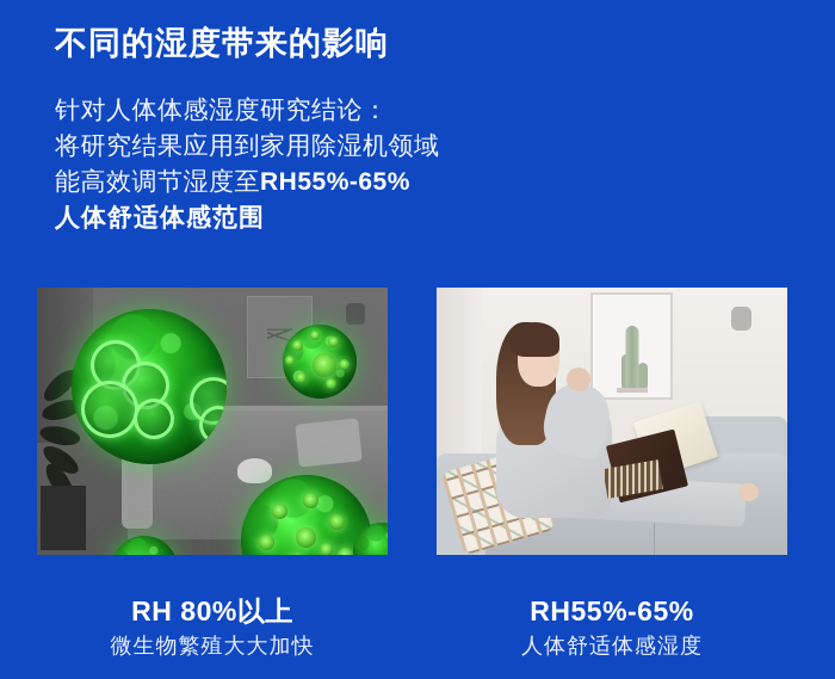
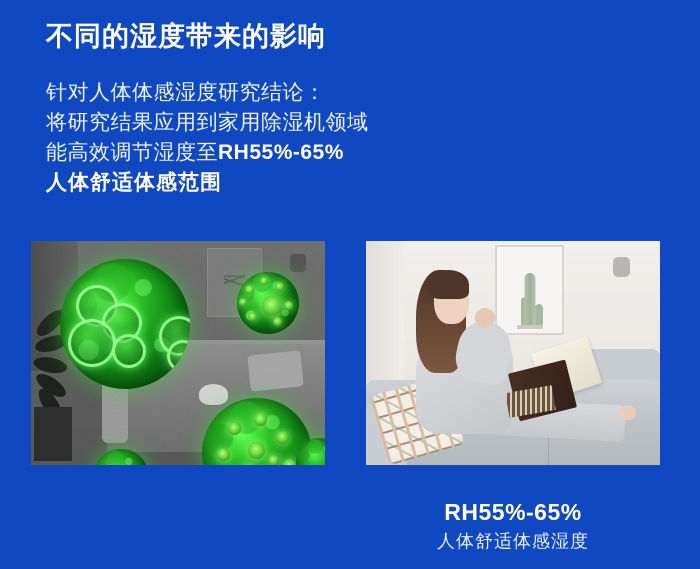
  不同的湿度带来的影响
  针对人体体感湿度研究结论：
  将研究结果应用到家用除湿机领域
  能高效调节湿度至RH55%-65%
  人体舒适体感范围
- RH 80%以上
- 微生物繁殖大大加快
  RH55%-65%
  人体舒适体感湿度
